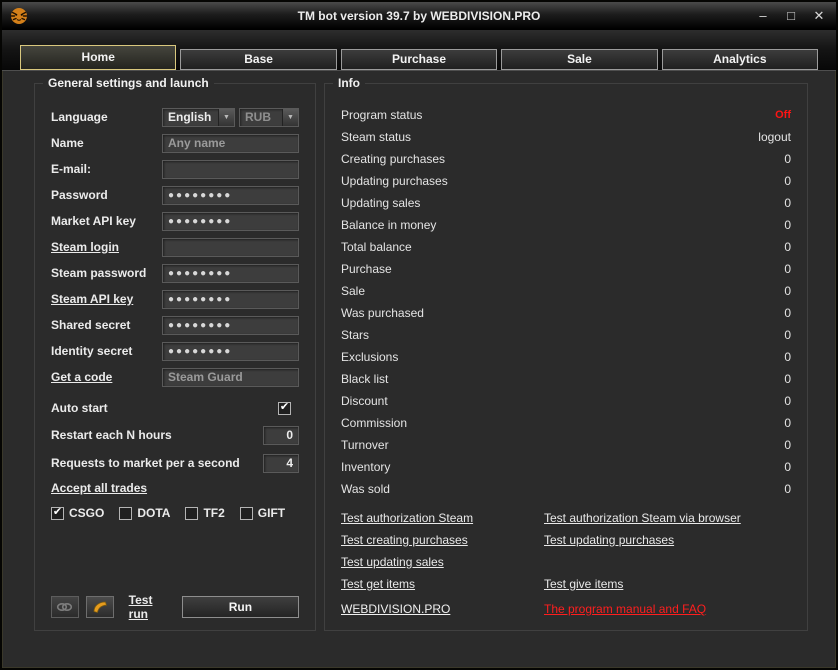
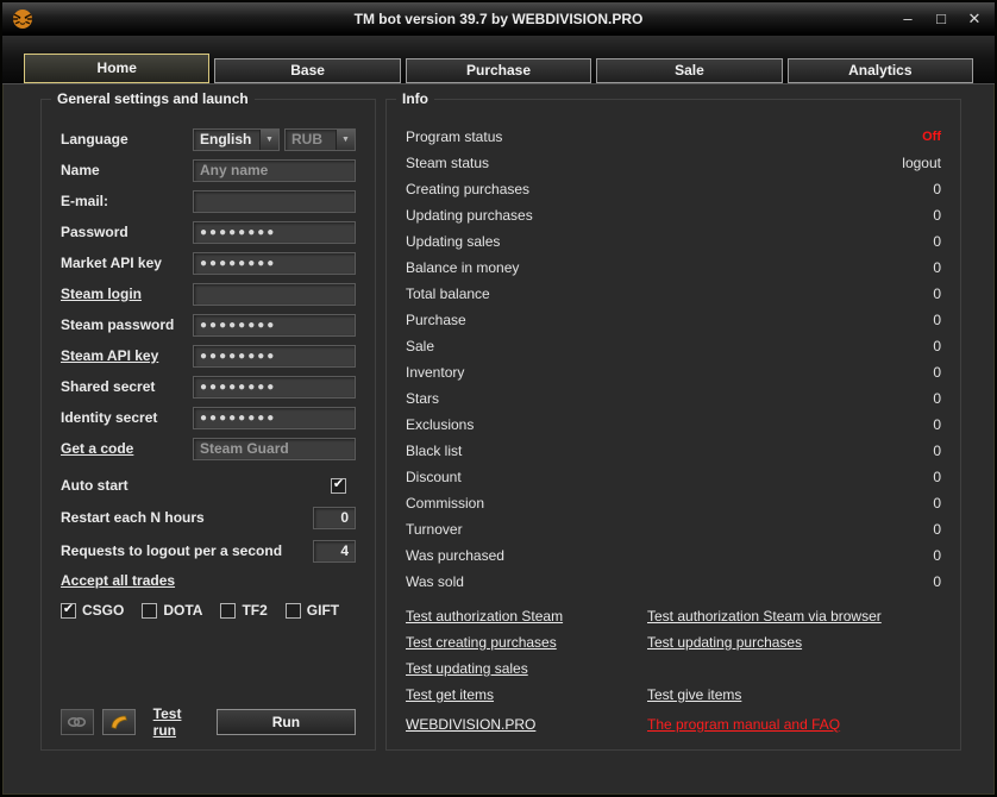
  TM bot version 39.7 by WEBDIVISION.PRO
  –
  □
  ✕
  Home
  Base
  Purchase
  Sale
  Analytics
  General settings and launch
  Language
  English
  RUB
  Name
  Any name
  E-mail:
  Password
  ●●●●●●●●
  Market API key
  ●●●●●●●●
  Steam login
  Steam password
  ●●●●●●●●
  Steam API key
  ●●●●●●●●
  Shared secret
  ●●●●●●●●
  Identity secret
  ●●●●●●●●
  Get a code
  Steam Guard
  Auto start
  ✔
  Restart each N hours
  0
- Requests to market per a second
+ Requests to logout per a second
  4
  Accept all trades
  ✔
  CSGO
  DOTA
  TF2
  GIFT
  Test run
  Run
  Info
  Program status
  Off
  Steam status
  logout
  Creating purchases
  0
  Updating purchases
  0
  Updating sales
  0
  Balance in money
  0
  Total balance
  0
  Purchase
  0
  Sale
  0
- Was purchased
+ Inventory
  0
  Stars
  0
  Exclusions
  0
  Black list
  0
  Discount
  0
  Commission
  0
  Turnover
  0
- Inventory
+ Was purchased
  0
  Was sold
  0
  Test authorization Steam
  Test authorization Steam via browser
  Test creating purchases
  Test updating purchases
  Test updating sales
  Test get items
  Test give items
  WEBDIVISION.PRO
  The program manual and FAQ
